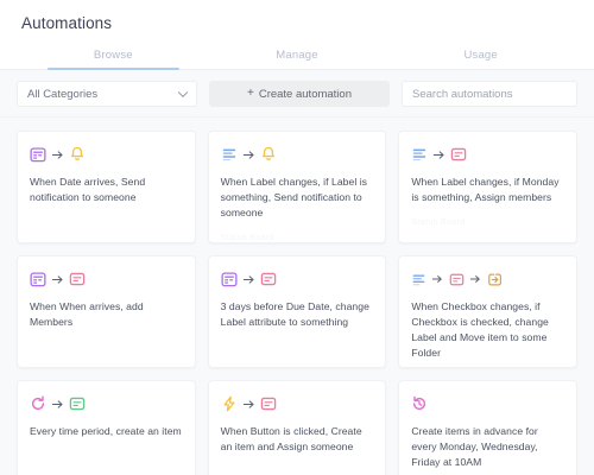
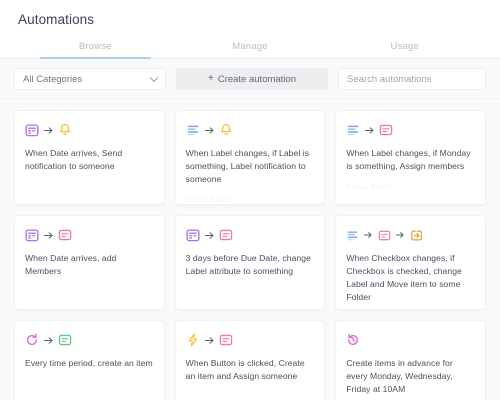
  Automations
  Browse
  Manage
  Usage
  All Categories
  +
  Create automation
  Search automations
  When Date arrives, Send notification to someone
- When Label changes, if Label is something, Send notification to someone
+ When Label changes, if Label is something, Label notification to someone
  When Label changes, if Monday is something, Assign members
- When When arrives, add Members
+ When Date arrives, add Members
  3 days before Due Date, change Label attribute to something
  When Checkbox changes, if Checkbox is checked, change Label and Move item to some Folder
  Every time period, create an item
  When Button is clicked, Create an item and Assign someone
  Create items in advance for every Monday, Wednesday, Friday at 10AM
